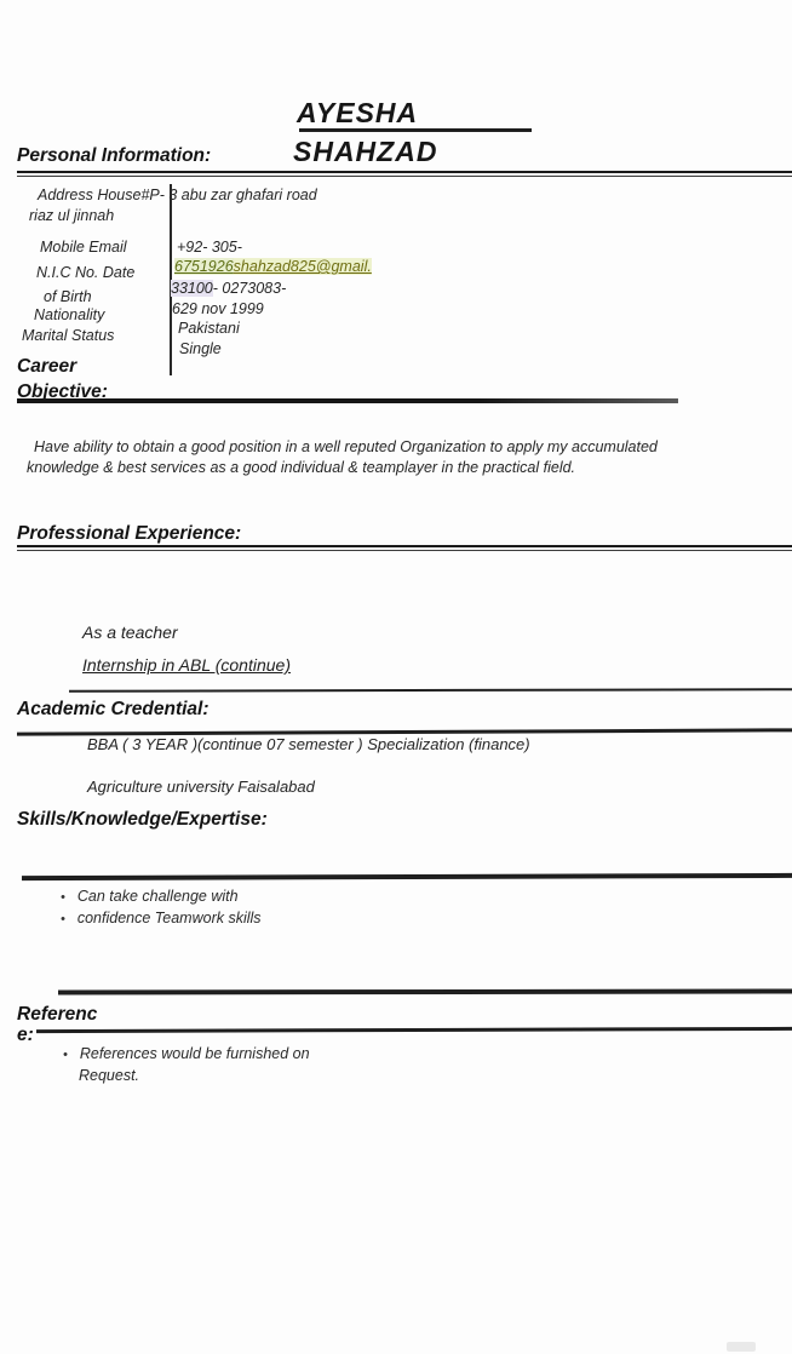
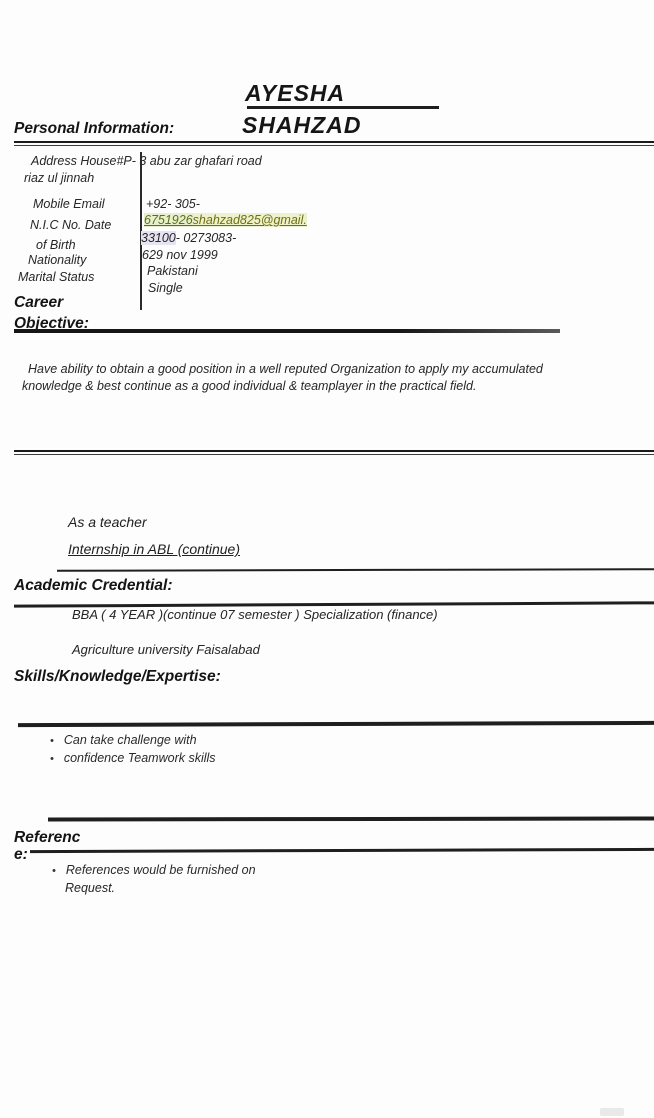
  AYESHA
  SHAHZAD
  Personal Information:
  Address House#P- 3 abu zar ghafari road
  riaz ul jinnah
  Mobile Email
  N.I.C No. Date
  of Birth
  Nationality
  Marital Status
  +92- 305-
  6751926shahzad825@gmail.
  33100- 0273083-
  629 nov 1999
  Pakistani
  Single
  Career
  Objective:
  Have ability to obtain a good position in a well reputed Organization to apply my accumulated
- knowledge & best services as a good individual & teamplayer in the practical field.
+ knowledge & best continue as a good individual & teamplayer in the practical field.
- Professional Experience:
  As a teacher
  Internship in ABL (continue)
  Academic Credential:
- BBA ( 3 YEAR )(continue 07 semester ) Specialization (finance)
+ BBA ( 4 YEAR )(continue 07 semester ) Specialization (finance)
  Agriculture university Faisalabad
  Skills/Knowledge/Expertise:
  •
  Can take challenge with
  •
  confidence Teamwork skills
  Referenc
  e:
  •
  References would be furnished on
  Request.
